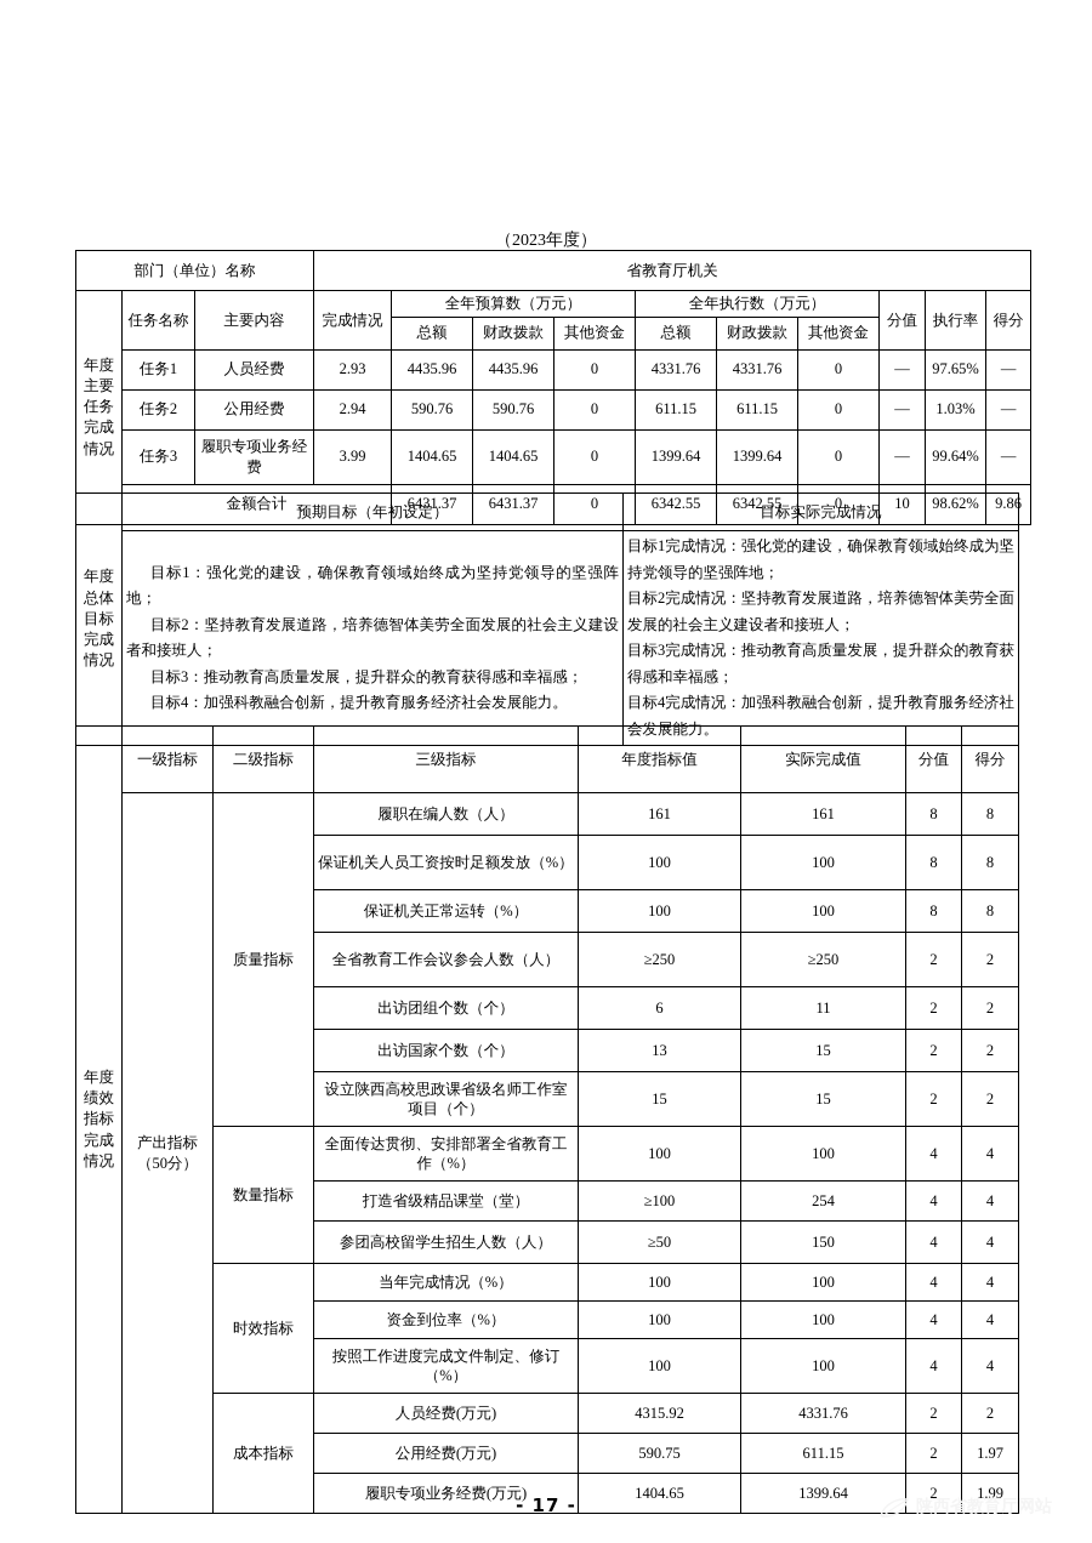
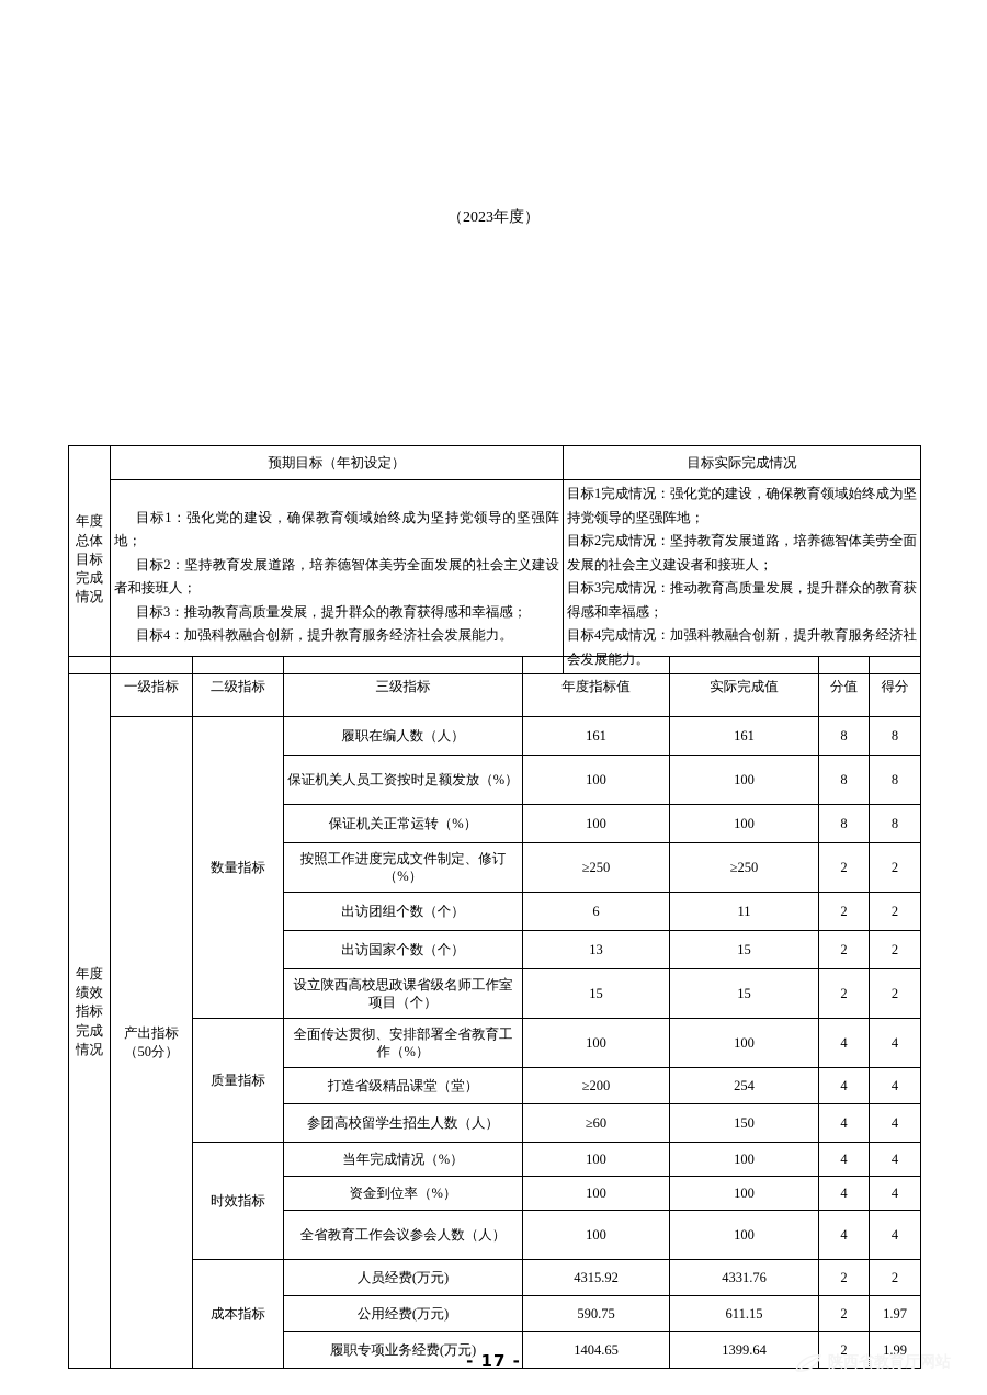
  （2023年度）
- 部门（单位）名称	省教育厅机关
- 年度 主要 任务 完成 情况	任务名称	主要内容	完成情况	全年预算数（万元）	全年执行数（万元）	分值	执行率	得分
- 总额	财政拨款	其他资金	总额	财政拨款	其他资金
- 任务1	人员经费	2.93	4435.96	4435.96	0	4331.76	4331.76	0	—	97.65%	—
- 任务2	公用经费	2.94	590.76	590.76	0	611.15	611.15	0	—	1.03%	—
- 任务3	履职专项业务经费	3.99	1404.65	1404.65	0	1399.64	1399.64	0	—	99.64%	—
- 金额合计	6431.37	6431.37	0	6342.55	6342.55	0	10	98.62%	9.86
  年度 总体 目标 完成 情况	预期目标（年初设定）	目标实际完成情况
  目标1：强化党的建设，确保教育领域始终成为坚持党领导的坚强阵地； 目标2：坚持教育发展道路，培养德智体美劳全面发展的社会主义建设者和接班人； 目标3：推动教育高质量发展，提升群众的教育获得感和幸福感； 目标4：加强科教融合创新，提升教育服务经济社会发展能力。	目标1完成情况：强化党的建设，确保教育领域始终成为坚持党领导的坚强阵地； 目标2完成情况：坚持教育发展道路，培养德智体美劳全面发展的社会主义建设者和接班人； 目标3完成情况：推动教育高质量发展，提升群众的教育获得感和幸福感； 目标4完成情况：加强科教融合创新，提升教育服务经济社会发展能力。
  年度 绩效 指标 完成 情况	一级指标	二级指标	三级指标	年度指标值	实际完成值	分值	得分
- 产出指标（50分）	质量指标	履职在编人数（人）	161	161	8	8
+ 产出指标（50分）	数量指标	履职在编人数（人）	161	161	8	8
  保证机关人员工资按时足额发放（%）	100	100	8	8
  保证机关正常运转（%）	100	100	8	8
- 全省教育工作会议参会人数（人）	≥250	≥250	2	2
+ 按照工作进度完成文件制定、修订（%）	≥250	≥250	2	2
  出访团组个数（个）	6	11	2	2
  出访国家个数（个）	13	15	2	2
  设立陕西高校思政课省级名师工作室项目（个）	15	15	2	2
- 数量指标	全面传达贯彻、安排部署全省教育工作（%）	100	100	4	4
+ 质量指标	全面传达贯彻、安排部署全省教育工作（%）	100	100	4	4
- 打造省级精品课堂（堂）	≥100	254	4	4
+ 打造省级精品课堂（堂）	≥200	254	4	4
- 参团高校留学生招生人数（人）	≥50	150	4	4
+ 参团高校留学生招生人数（人）	≥60	150	4	4
  时效指标	当年完成情况（%）	100	100	4	4
  资金到位率（%）	100	100	4	4
- 按照工作进度完成文件制定、修订（%）	100	100	4	4
+ 全省教育工作会议参会人数（人）	100	100	4	4
  成本指标	人员经费(万元)	4315.92	4331.76	2	2
  公用经费(万元)	590.75	611.15	2	1.97
  履职专项业务经费(万元)	1404.65	1399.64	2	1.99
  - 17 -
  陕西省教育厅网站
